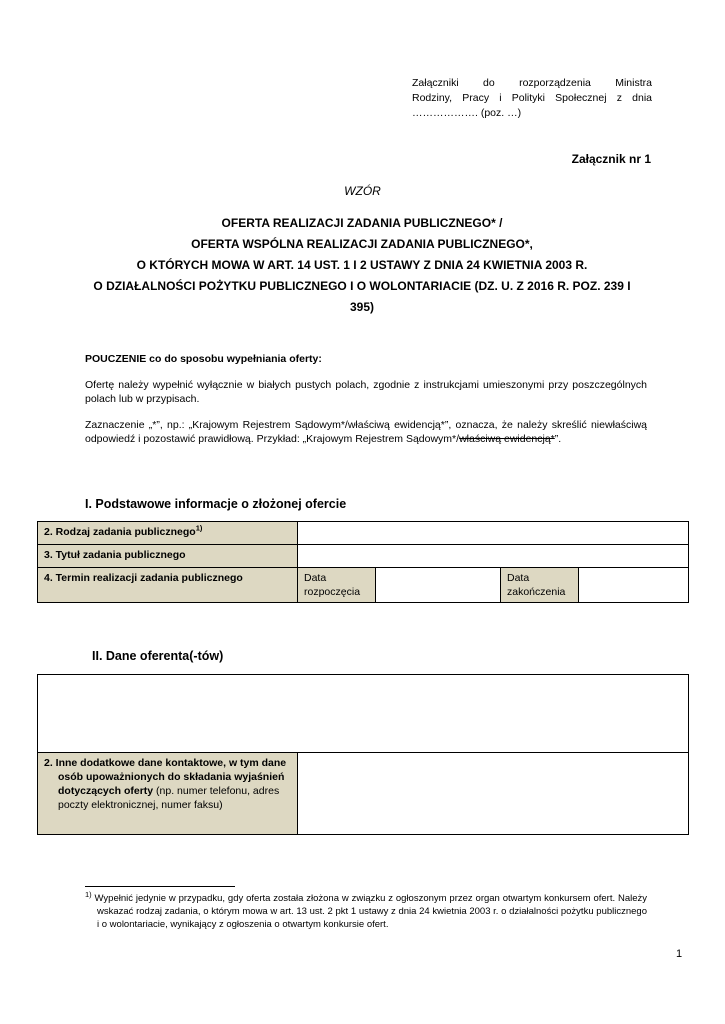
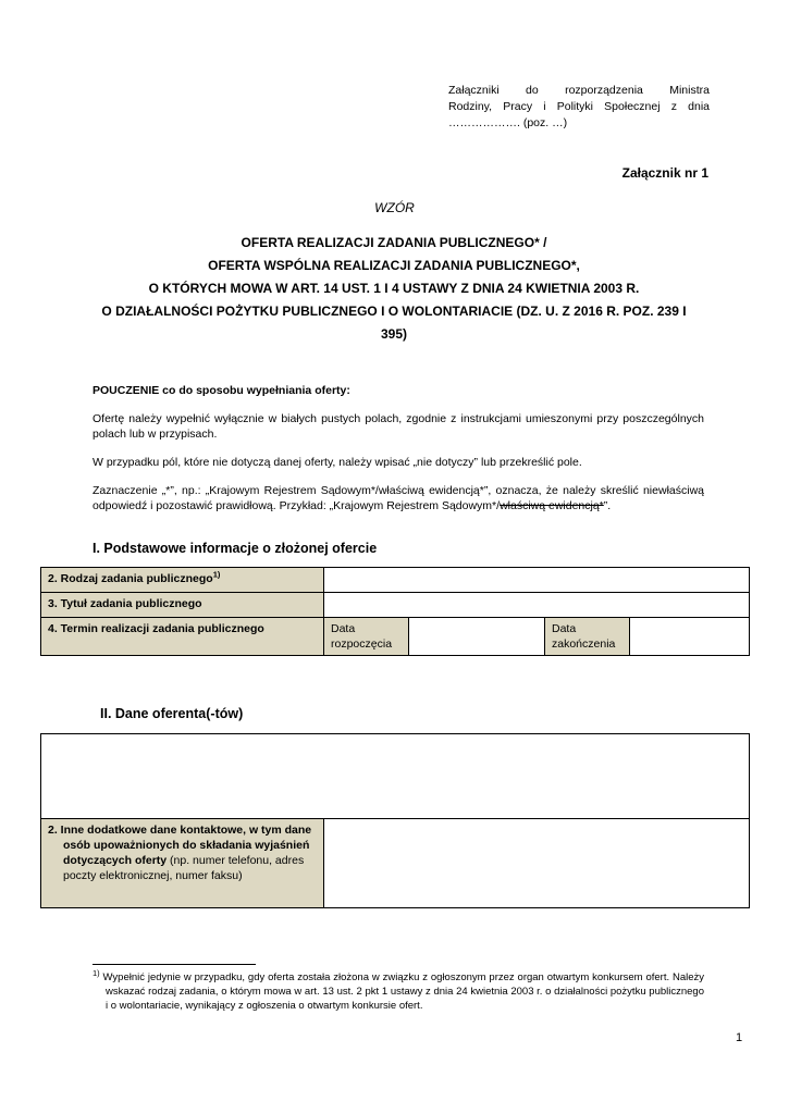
  Załączniki do rozporządzenia Ministra
  Rodziny, Pracy i Polityki Społecznej z dnia
  ………………. (poz. …)
  Załącznik nr 1
  WZÓR
  OFERTA REALIZACJI ZADANIA PUBLICZNEGO* /
  OFERTA WSPÓLNA REALIZACJI ZADANIA PUBLICZNEGO*,
- O KTÓRYCH MOWA W ART. 14 UST. 1 I 2 USTAWY Z DNIA 24 KWIETNIA 2003 R.
+ O KTÓRYCH MOWA W ART. 14 UST. 1 I 4 USTAWY Z DNIA 24 KWIETNIA 2003 R.
  O DZIAŁALNOŚCI POŻYTKU PUBLICZNEGO I O WOLONTARIACIE (DZ. U. Z 2016 R. POZ. 239 I
  395)
  POUCZENIE co do sposobu wypełniania oferty:
  Ofertę należy wypełnić wyłącznie w białych pustych polach, zgodnie z instrukcjami umieszonymi przy poszczególnych polach lub w przypisach.
+ W przypadku pól, które nie dotyczą danej oferty, należy wpisać „nie dotyczy” lub przekreślić pole.
  Zaznaczenie „*”, np.: „Krajowym Rejestrem Sądowym*/właściwą ewidencją*”, oznacza, że należy skreślić niewłaściwą odpowiedź i pozostawić prawidłową. Przykład: „Krajowym Rejestrem Sądowym*/właściwą ewidencją*”.
  I. Podstawowe informacje o złożonej ofercie
  2. Rodzaj zadania publicznego1)
  3. Tytuł zadania publicznego
  4. Termin realizacji zadania publicznego	Data rozpoczęcia		Data zakończenia
  II. Dane oferenta(-tów)
  2. Inne dodatkowe dane kontaktowe, w tym dane osób upoważnionych do składania wyjaśnień dotyczących oferty (np. numer telefonu, adres poczty elektronicznej, numer faksu)
  1) Wypełnić jedynie w przypadku, gdy oferta została złożona w związku z ogłoszonym przez organ otwartym konkursem ofert. Należy wskazać rodzaj zadania, o którym mowa w art. 13 ust. 2 pkt 1 ustawy z dnia 24 kwietnia 2003 r. o działalności pożytku publicznego i o wolontariacie, wynikający z ogłoszenia o otwartym konkursie ofert.
  1
